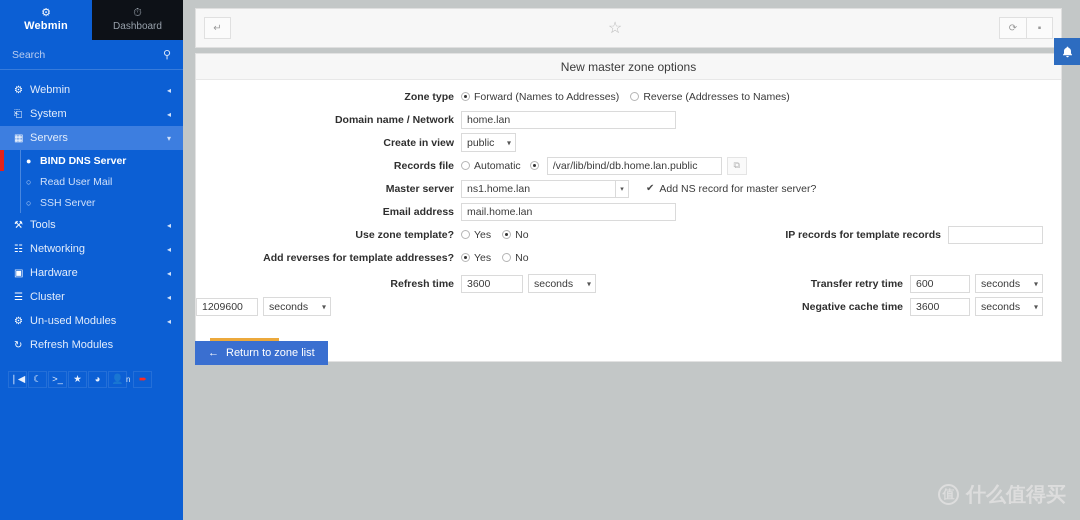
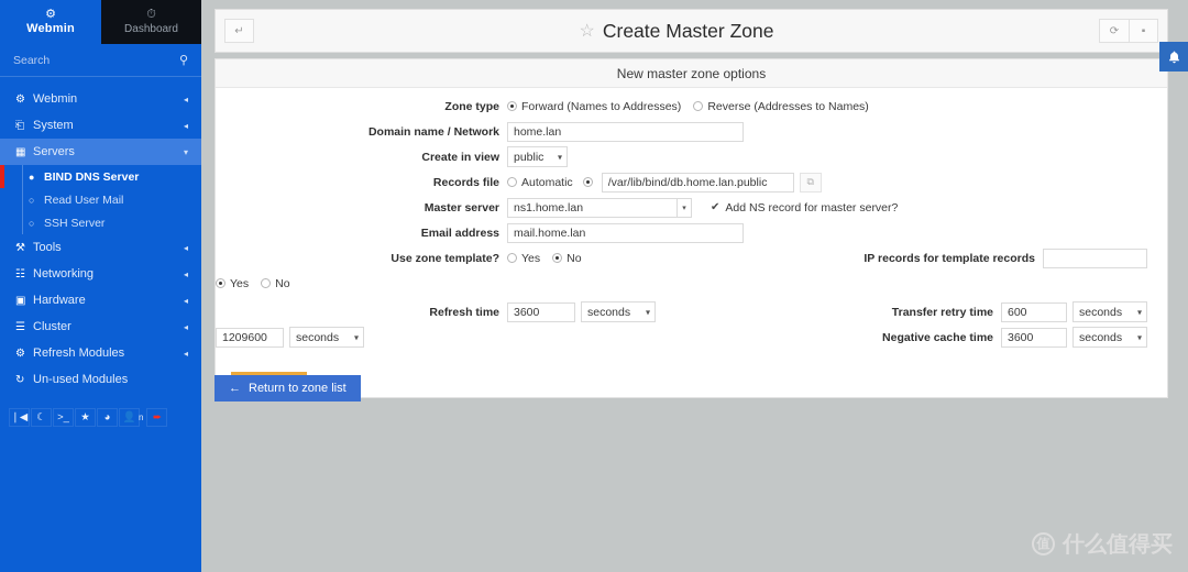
  ⚙
  Webmin
  ⏱
  Dashboard
  Search
  ⚲
  ⚙
  Webmin
  ◂
  ⎗
  System
  ◂
  ▦
  Servers
  ▾
  ●
  BIND DNS Server
  ○
  Read User Mail
  ○
  SSH Server
  ⚒
  Tools
  ◂
  ☷
  Networking
  ◂
  ▣
  Hardware
  ◂
  ☰
  Cluster
  ◂
  ⚙
- Un-used Modules
+ Refresh Modules
  ◂
  ↻
- Refresh Modules
+ Un-used Modules
  ❘◀
  ☾
  >_
  ★
  ◕
  n
  ➨
  ↵
  ☆
+ Create Master Zone
  ⟳
  ▪
  New master zone options
  Zone type
  Forward (Names to Addresses)
  Reverse (Addresses to Names)
  Domain name / Network
  home.lan
  Create in view
  public
  Records file
  Automatic
  /var/lib/bind/db.home.lan.public
  ⧉
  Master server
  ns1.home.lan
  ✔
  Add NS record for master server?
  Email address
  mail.home.lan
  Use zone template?
  Yes
  No
  IP records for template records
- Add reverses for template addresses?
  Yes
  No
  Refresh time
  3600
  seconds
  Transfer retry time
  600
  seconds
  1209600
  seconds
  Negative cache time
  3600
  seconds
  ←
  Return to zone list
  值
  什么值得买
